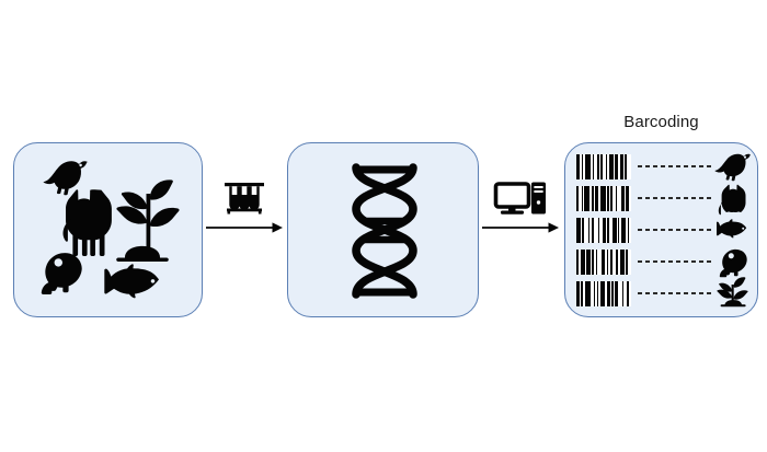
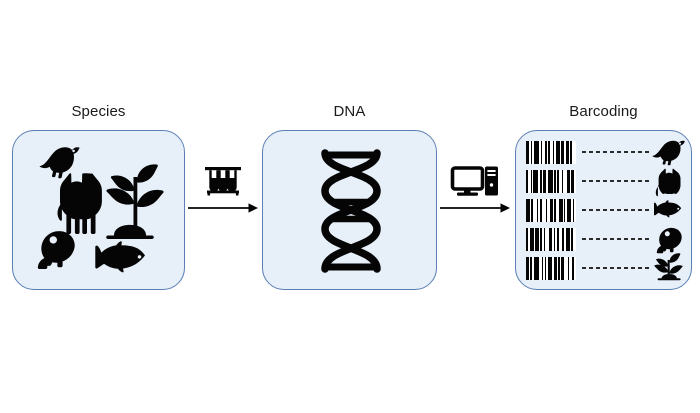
+ Species
+ DNA
  Barcoding
